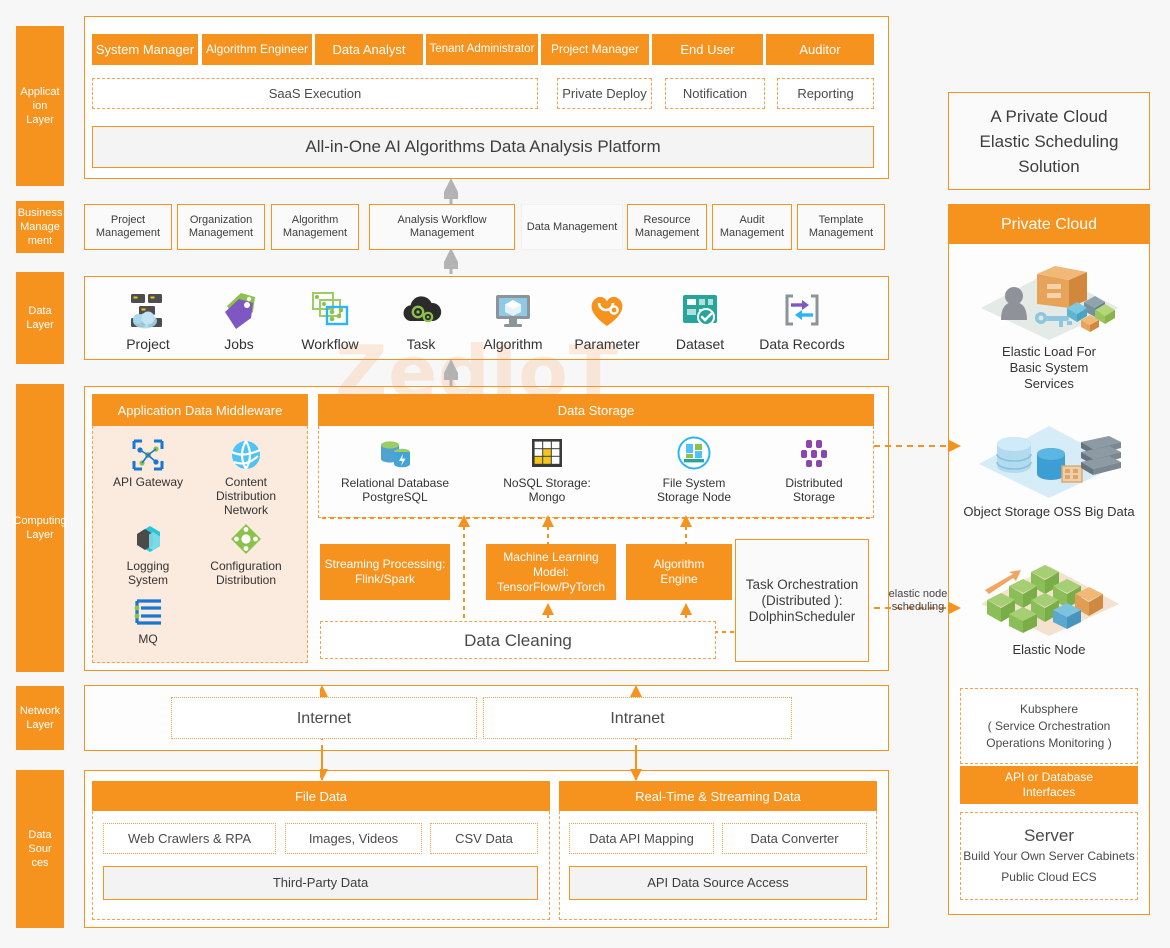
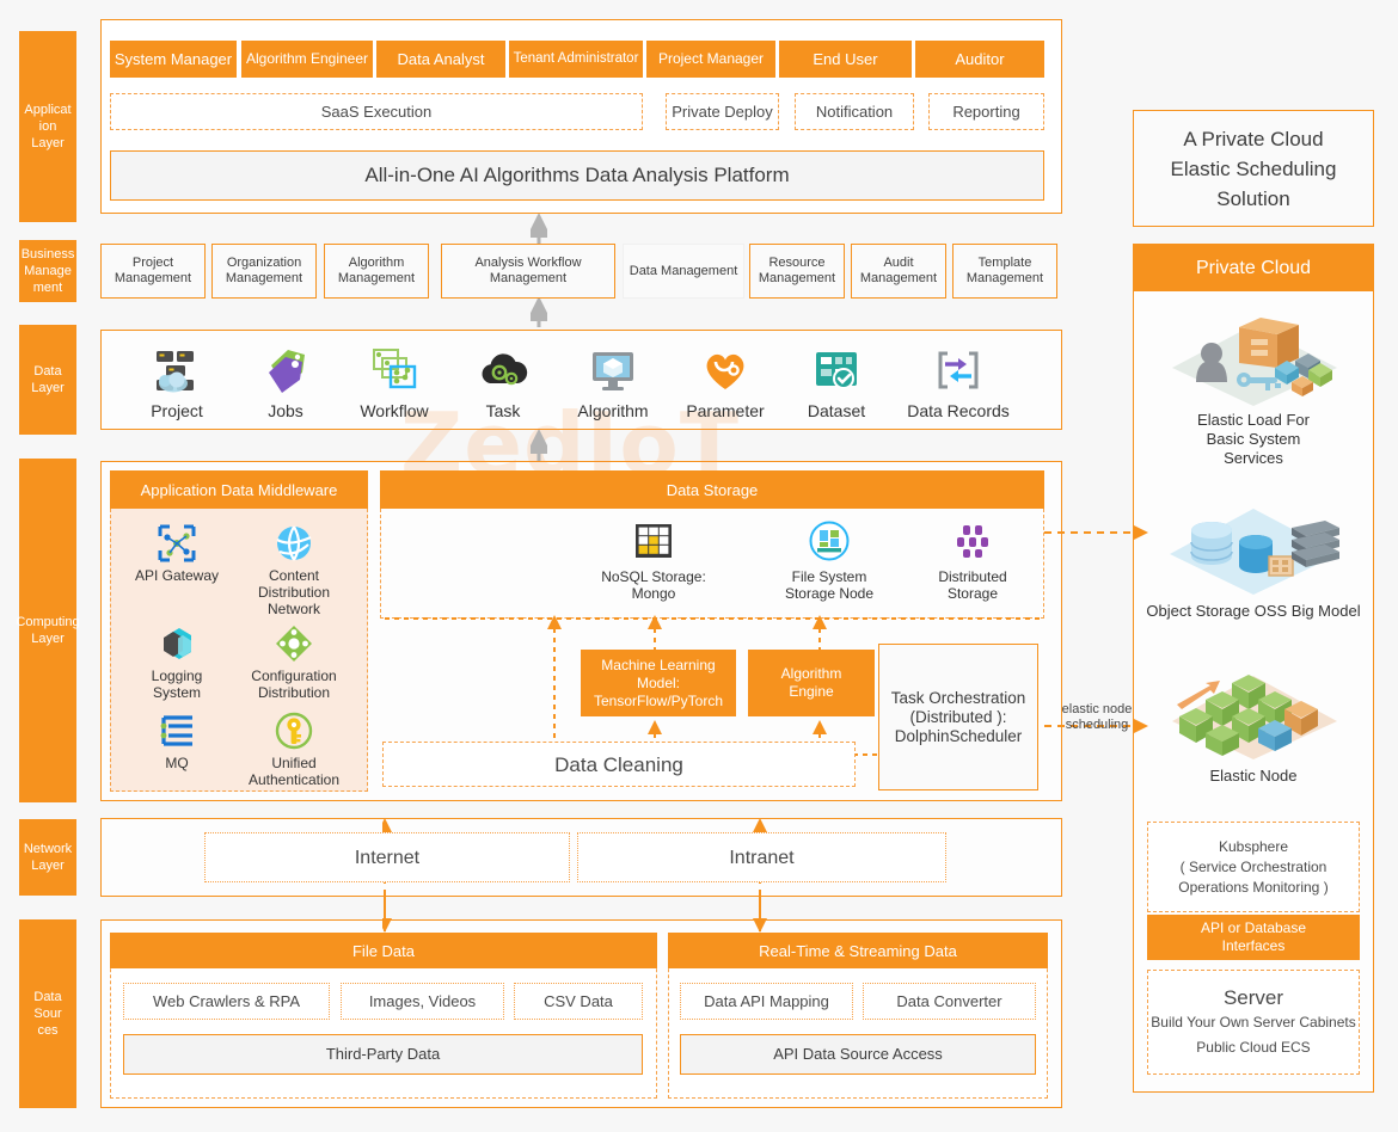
  ZedIoT
  Applicat
  ion Layer
  Business
  Manage
  ment
  Data
  Layer
  Computing
  Layer
  Network
  Layer
  Data
  Sour
  ces
  System Manager
  Algorithm Engineer
  Data Analyst
  Tenant Administrator
  Project Manager
  End User
  Auditor
  SaaS Execution
  Private Deploy
  Notification
  Reporting
  All-in-One AI Algorithms Data Analysis Platform
  Project
  Management
  Organization
  Management
  Algorithm
  Management
  Analysis Workflow
  Management
  Data Management
  Resource
  Management
  Audit
  Management
  Template
  Management
  Project
  Jobs
  Workflow
  Task
  Algorithm
  Parameter
  Dataset
  Data Records
  Application Data Middleware
  API Gateway
  Content Distribution
  Network
  Logging
  System
  Configuration
  Distribution
  MQ
+ Unified
+ Authentication
  Data Storage
- Relational Database
- PostgreSQL
  NoSQL Storage:
  Mongo
  File System
  Storage Node
  Distributed
  Storage
- Streaming Processing:
- Flink/Spark
  Machine Learning Model:
  TensorFlow/PyTorch
  Algorithm
  Engine
  Task Orchestration
  (Distributed ):
  DolphinScheduler
  Data Cleaning
  Internet
  Intranet
  File Data
  Web Crawlers & RPA
  Images, Videos
  CSV Data
  Third-Party Data
  Real-Time & Streaming Data
  Data API Mapping
  Data Converter
  API Data Source Access
  A Private Cloud
  Elastic Scheduling
  Solution
  Private Cloud
  Elastic Load For
  Basic System
  Services
- Object Storage OSS Big Data
+ Object Storage OSS Big Model
  Elastic Node
  Kubsphere
  ( Service Orchestration
  Operations Monitoring )
  API or Database
  Interfaces
  Server
  Build Your Own Server Cabinets
  Public Cloud ECS
  elastic node
  scheduling
